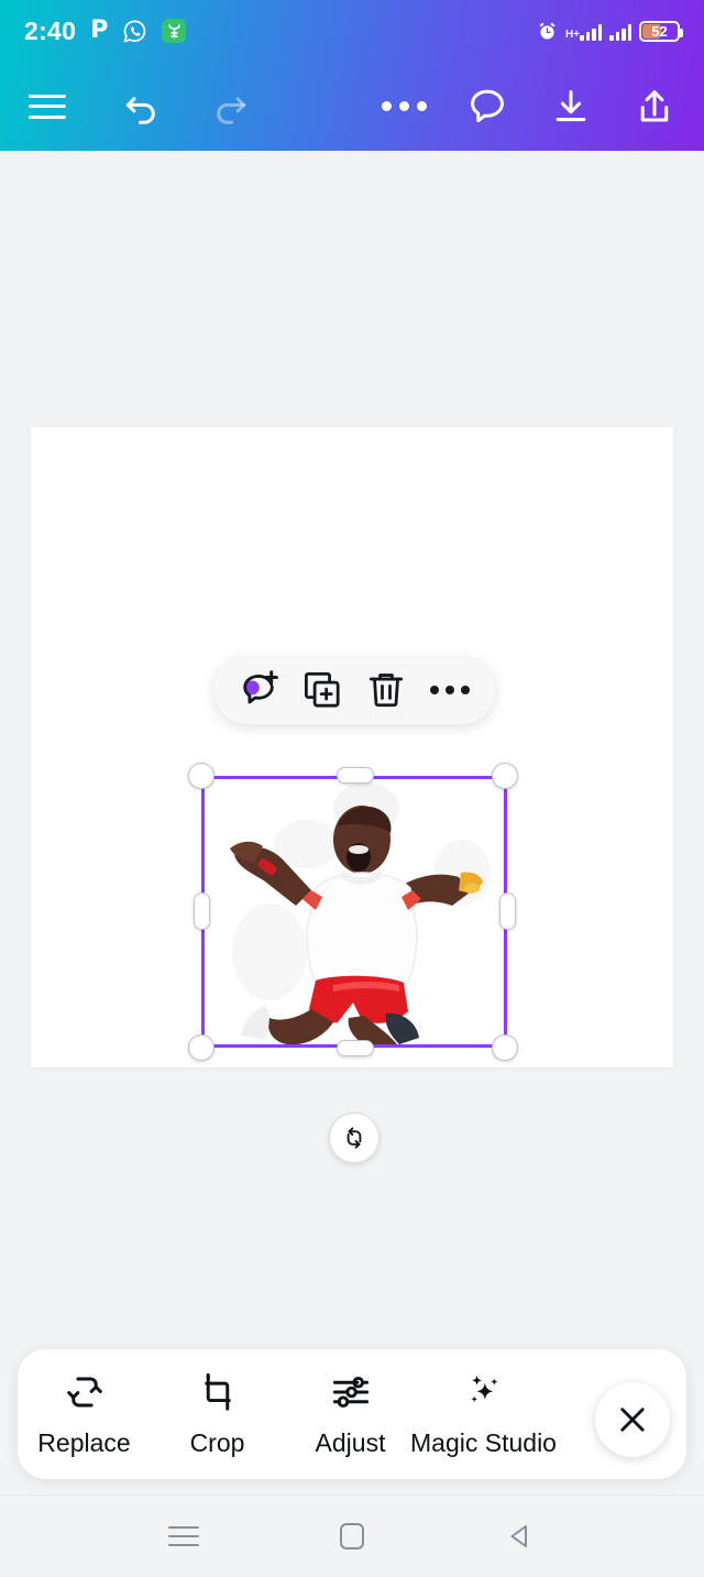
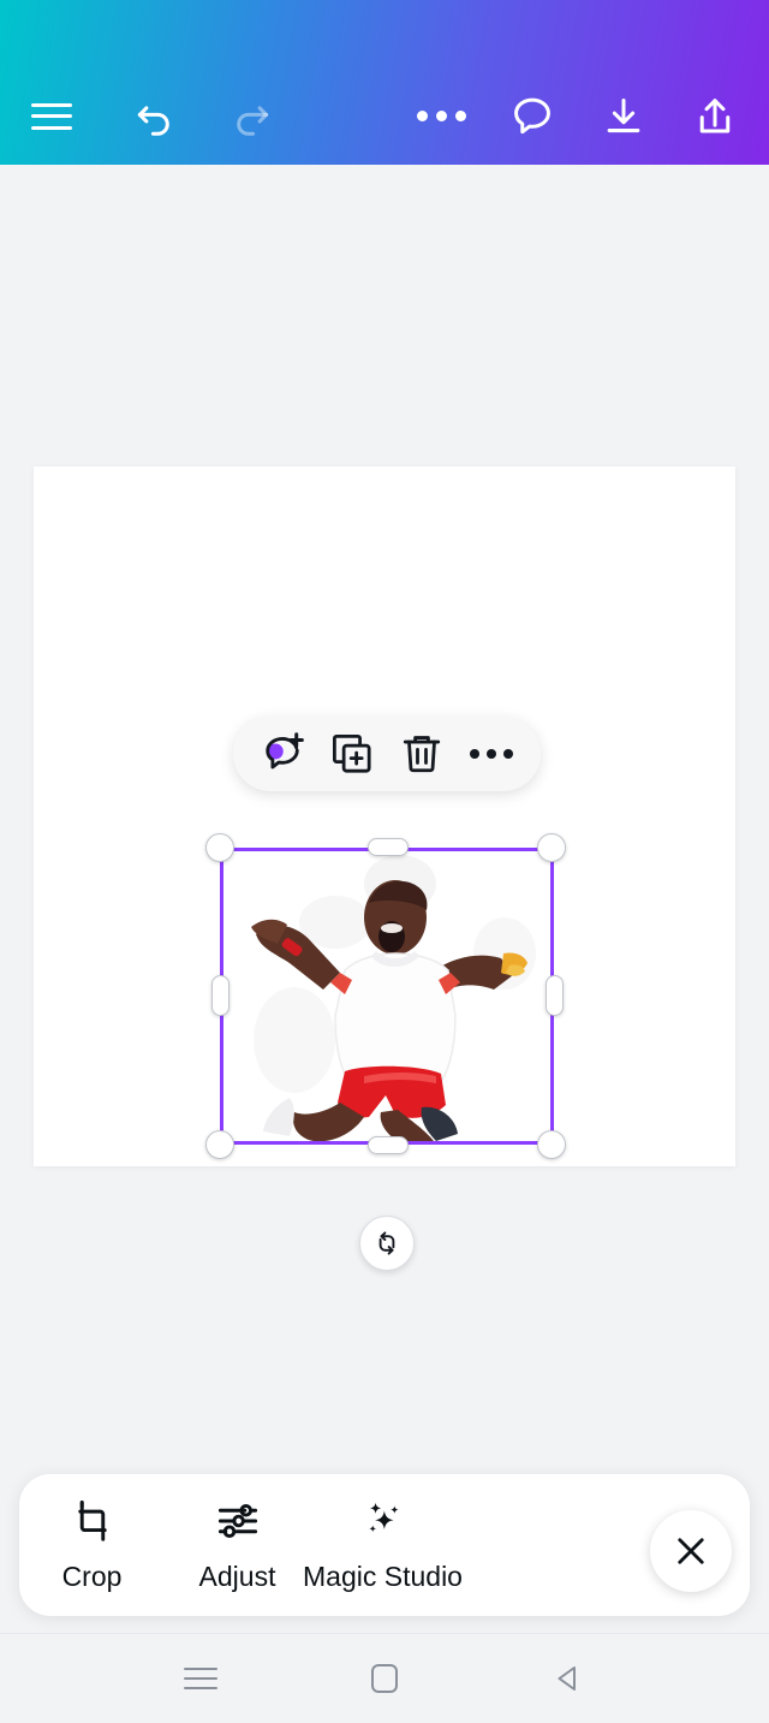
- 2:40
- P
- H+
- 52
- Replace
  Crop
  Adjust
  Magic Studio
